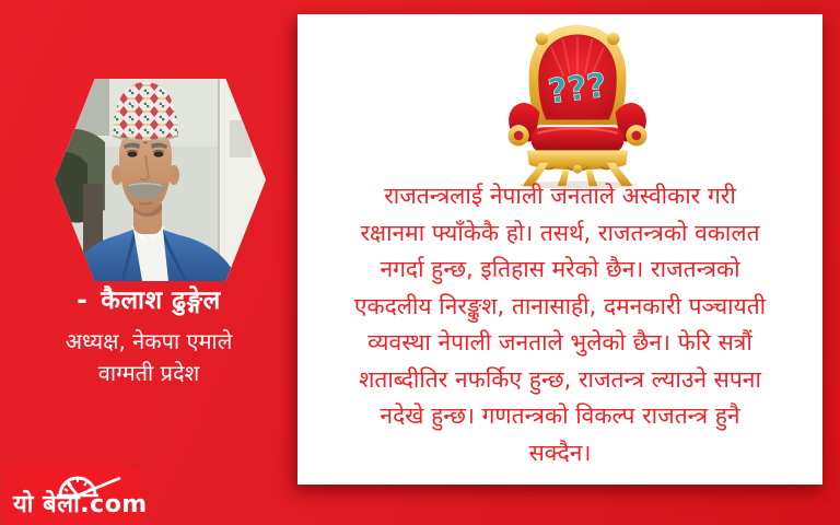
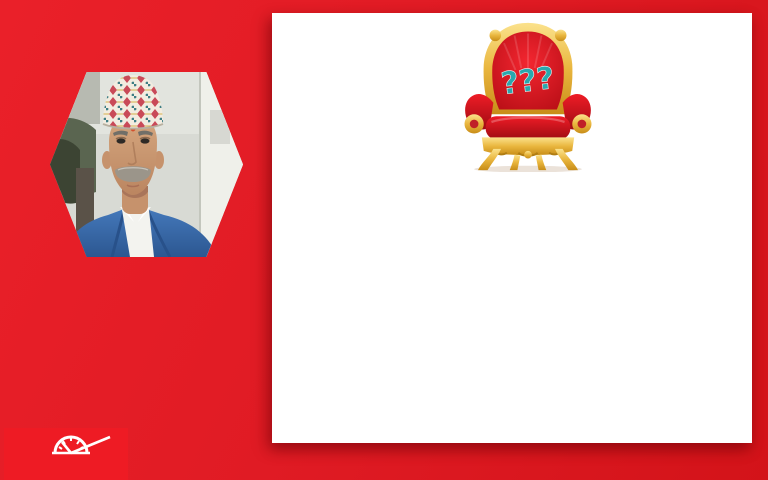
- - कैलाश ढुङ्गेल
- अध्यक्ष, नेकपा एमाले
- वाग्मती प्रदेश
- यो बेला.com
- राजतन्त्रलाई नेपाली जनताले अस्वीकार गरी
- रक्षानमा फ्याँकेकै हो। तसर्थ, राजतन्त्रको वकालत
- नगर्दा हुन्छ, इतिहास मरेको छैन। राजतन्त्रको
- एकदलीय निरङ्कुश, तानासाही, दमनकारी पञ्चायती
- व्यवस्था नेपाली जनताले भुलेको छैन। फेरि सत्रौं
- शताब्दीतिर नफर्किए हुन्छ, राजतन्त्र ल्याउने सपना
- नदेखे हुन्छ। गणतन्त्रको विकल्प राजतन्त्र हुनै
- सक्दैन।
